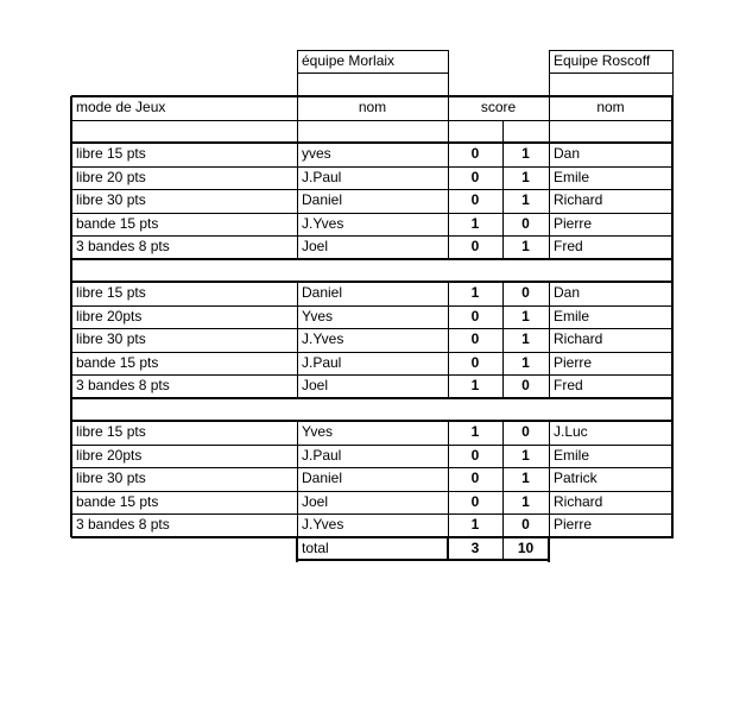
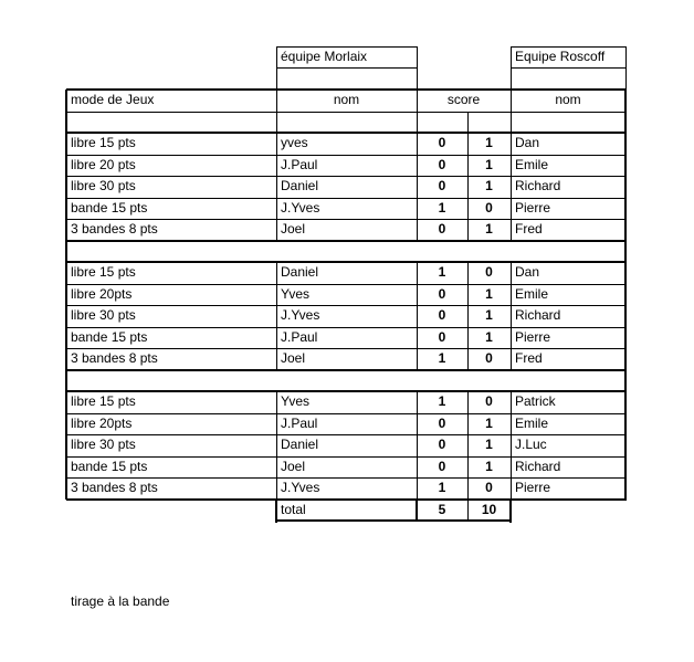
  équipe Morlaix
  Equipe Roscoff
  mode de Jeux
  nom
  score
  nom
  libre 15 pts
  yves
  0
  1
  Dan
  libre 20 pts
  J.Paul
  0
  1
  Emile
  libre 30 pts
  Daniel
  0
  1
  Richard
  bande 15 pts
  J.Yves
  1
  0
  Pierre
  3 bandes 8 pts
  Joel
  0
  1
  Fred
  libre 15 pts
  Daniel
  1
  0
  Dan
  libre 20pts
  Yves
  0
  1
  Emile
  libre 30 pts
  J.Yves
  0
  1
  Richard
  bande 15 pts
  J.Paul
  0
  1
  Pierre
  3 bandes 8 pts
  Joel
  1
  0
  Fred
  libre 15 pts
  Yves
  1
  0
- J.Luc
+ Patrick
  libre 20pts
  J.Paul
  0
  1
  Emile
  libre 30 pts
  Daniel
  0
  1
- Patrick
+ J.Luc
  bande 15 pts
  Joel
  0
  1
  Richard
  3 bandes 8 pts
  J.Yves
  1
  0
  Pierre
  total
- 3
+ 5
  10
+ tirage à la bande
